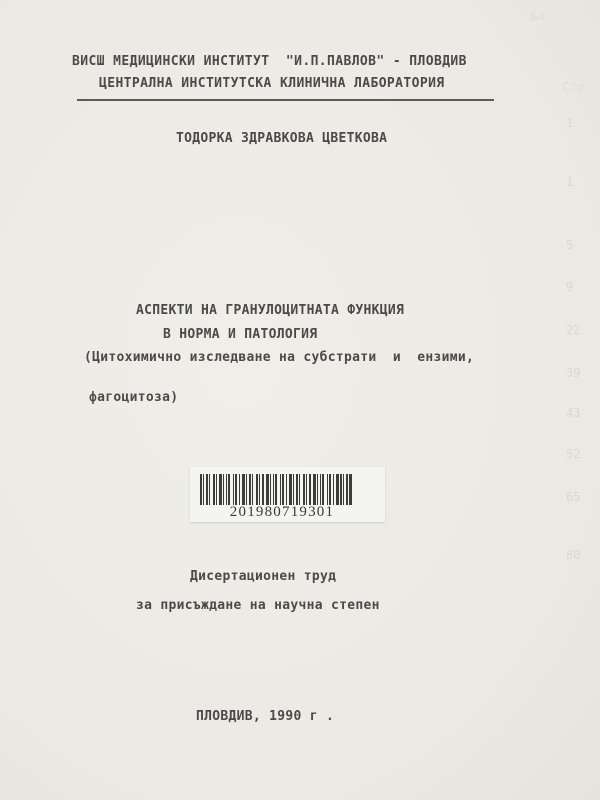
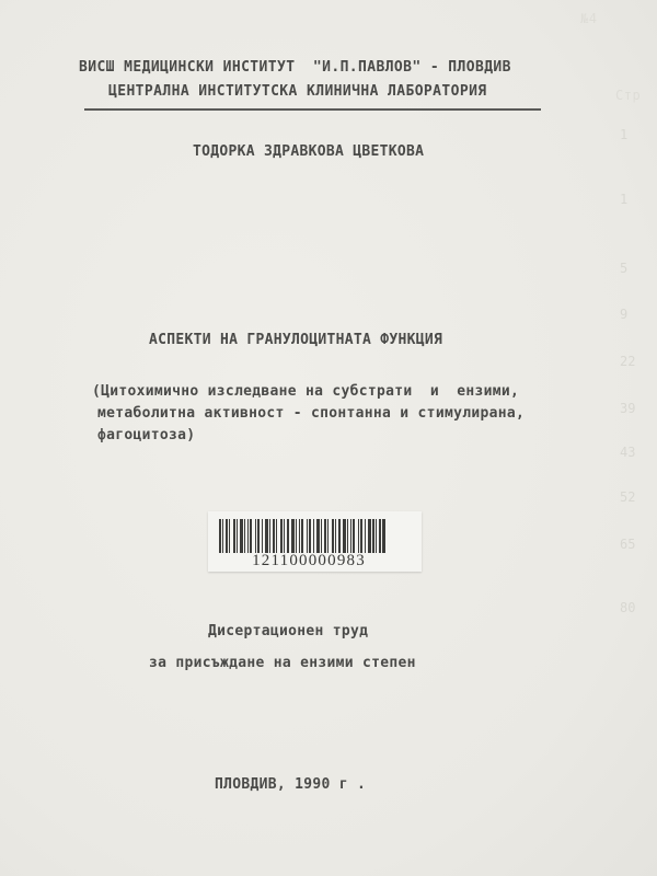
  ВИСШ МЕДИЦИНСКИ ИНСТИТУТ "И.П.ПАВЛОВ" - ПЛОВДИВ
  ЦЕНТРАЛНА ИНСТИТУТСКА КЛИНИЧНА ЛАБОРАТОРИЯ
  ТОДОРКА ЗДРАВКОВА ЦВЕТКОВА
  АСПЕКТИ НА ГРАНУЛОЦИТНАТА ФУНКЦИЯ
- В НОРМА И ПАТОЛОГИЯ
  (Цитохимично изследване на субстрати и ензими,
+ метаболитна активност - спонтанна и стимулирана,
  фагоцитоза)
- 201980719301
+ 121100000983
  Дисертационен труд
- за присъждане на научна степен
+ за присъждане на ензими степен
  ПЛОВДИВ, 1990 г .
